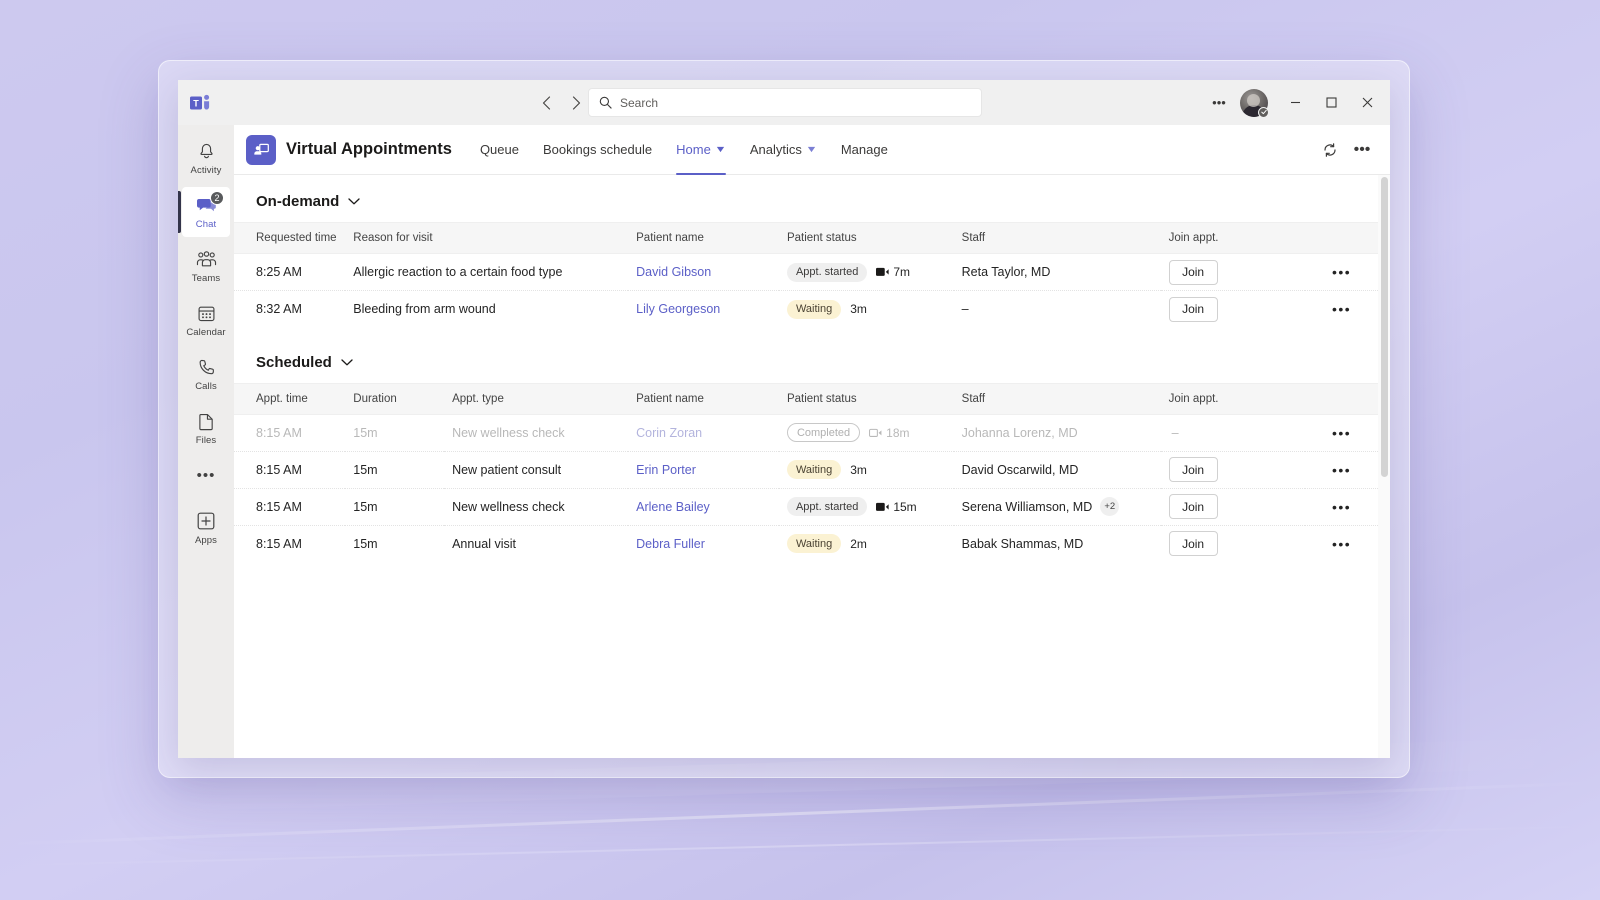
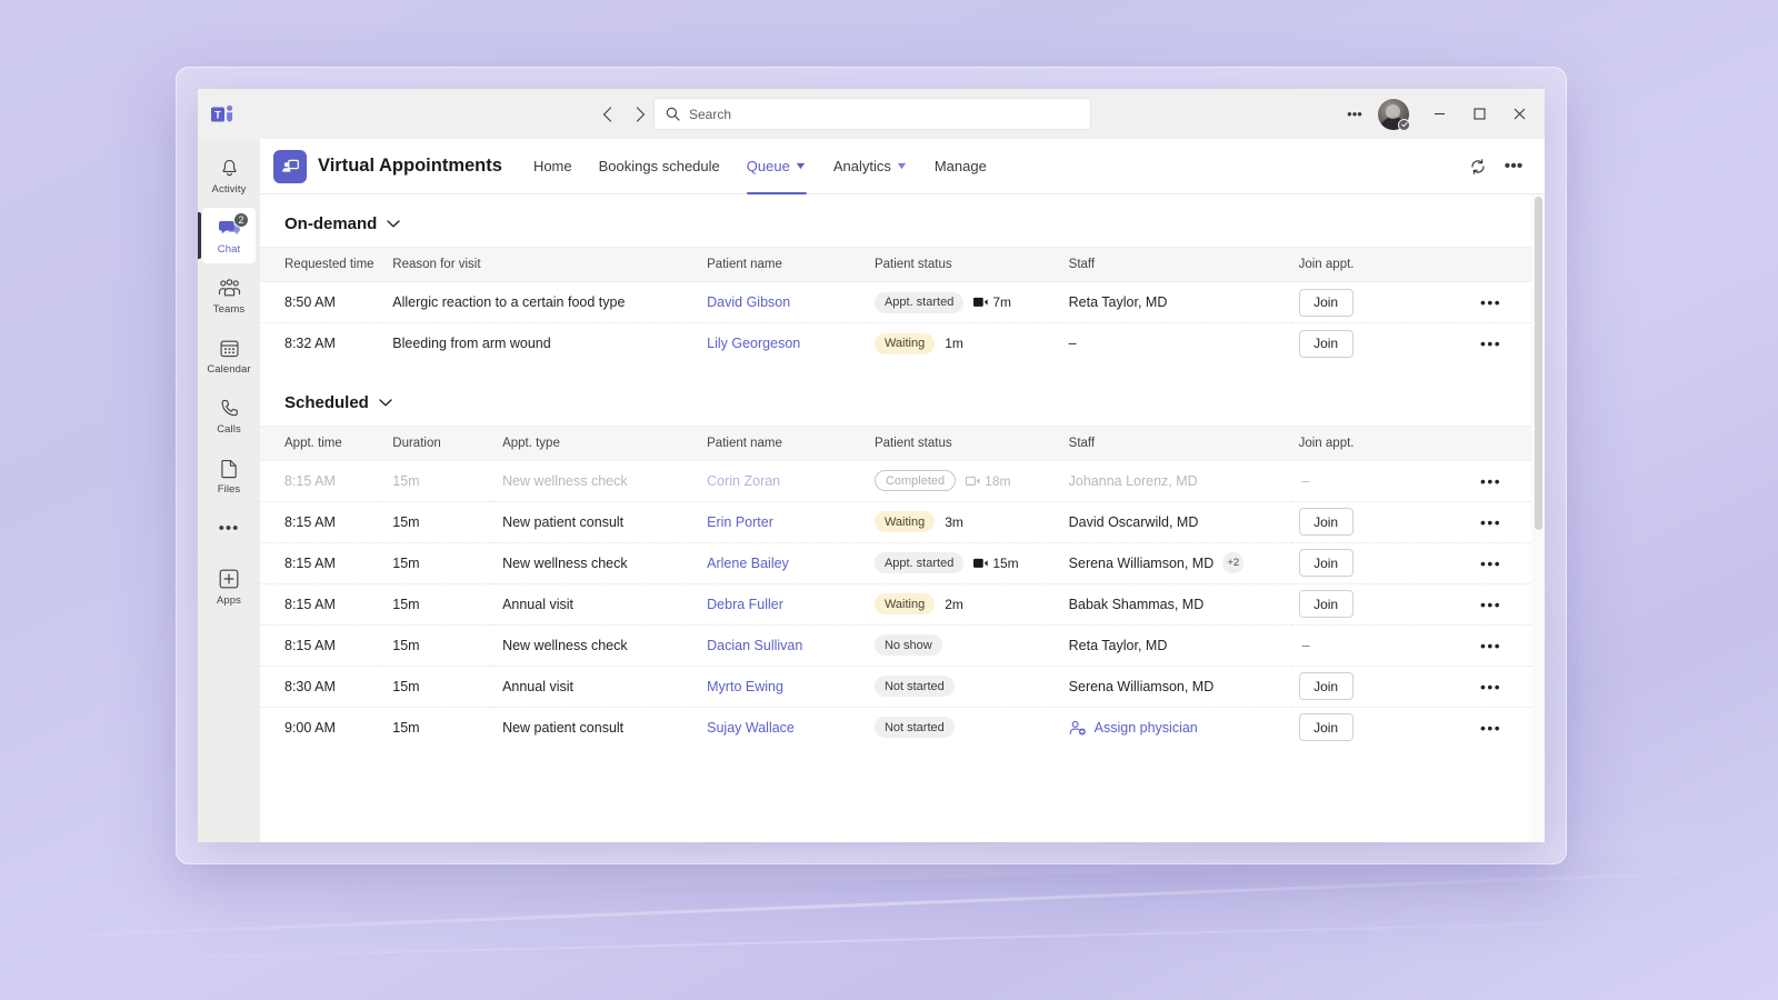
  T
  Search
  •••
  Activity
  2
  Chat
  Teams
  Calendar
  Calls
  Files
  •••
  Apps
  Virtual Appointments
- Queue
+ Home
  Bookings schedule
- Home
+ Queue
  Analytics
  Manage
  •••
  On-demand
  Requested time	Reason for visit	Patient name	Patient status	Staff	Join appt.
- 8:25 AM	Allergic reaction to a certain food type	David Gibson	Appt. started 7m	Reta Taylor, MD	Join	•••
+ 8:50 AM	Allergic reaction to a certain food type	David Gibson	Appt. started 7m	Reta Taylor, MD	Join	•••
- 8:32 AM	Bleeding from arm wound	Lily Georgeson	Waiting 3m	–	Join	•••
+ 8:32 AM	Bleeding from arm wound	Lily Georgeson	Waiting 1m	–	Join	•••
  Scheduled
  Appt. time	Duration	Appt. type	Patient name	Patient status	Staff	Join appt.
  8:15 AM	15m	New wellness check	Corin Zoran	Completed 18m	Johanna Lorenz, MD	–	•••
  8:15 AM	15m	New patient consult	Erin Porter	Waiting 3m	David Oscarwild, MD	Join	•••
  8:15 AM	15m	New wellness check	Arlene Bailey	Appt. started 15m	Serena Williamson, MD +2	Join	•••
  8:15 AM	15m	Annual visit	Debra Fuller	Waiting 2m	Babak Shammas, MD	Join	•••
+ 8:15 AM	15m	New wellness check	Dacian Sullivan	No show	Reta Taylor, MD	–	•••
+ 8:30 AM	15m	Annual visit	Myrto Ewing	Not started	Serena Williamson, MD	Join	•••
+ 9:00 AM	15m	New patient consult	Sujay Wallace	Not started	Assign physician	Join	•••
